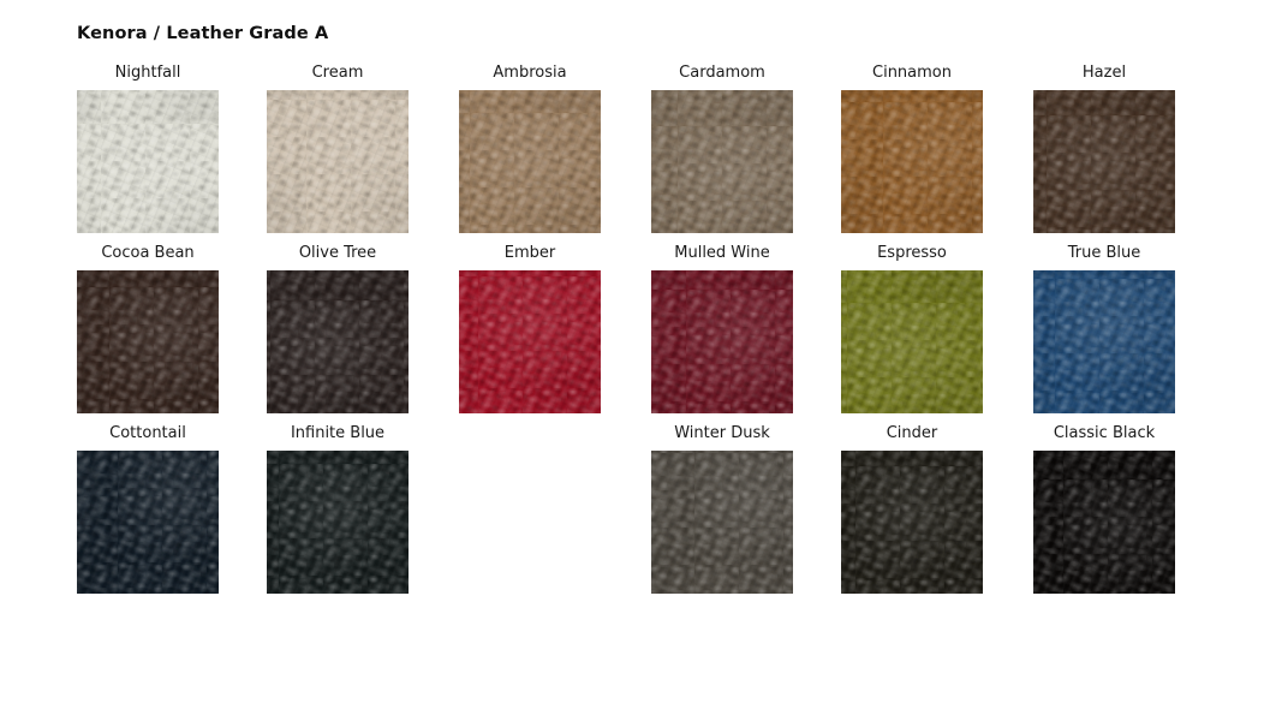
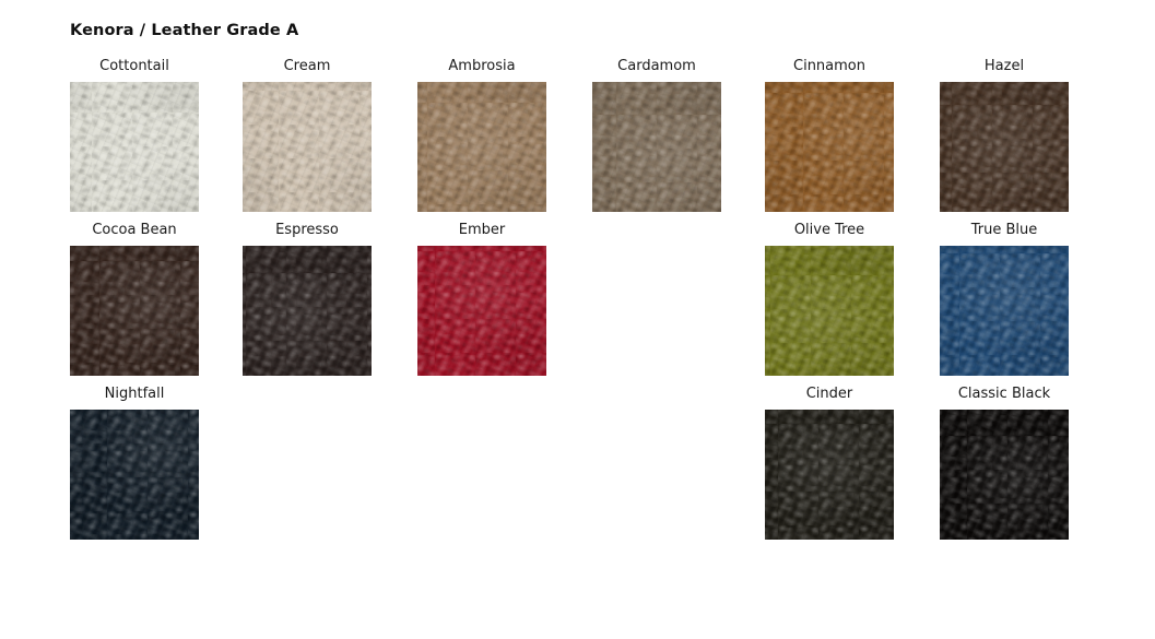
  Kenora / Leather Grade A
- Nightfall
+ Cottontail
  Cream
  Ambrosia
  Cardamom
  Cinnamon
  Hazel
  Cocoa Bean
- Olive Tree
+ Espresso
  Ember
- Mulled Wine
- Espresso
+ Olive Tree
  True Blue
- Cottontail
+ Nightfall
- Infinite Blue
- Winter Dusk
  Cinder
  Classic Black
